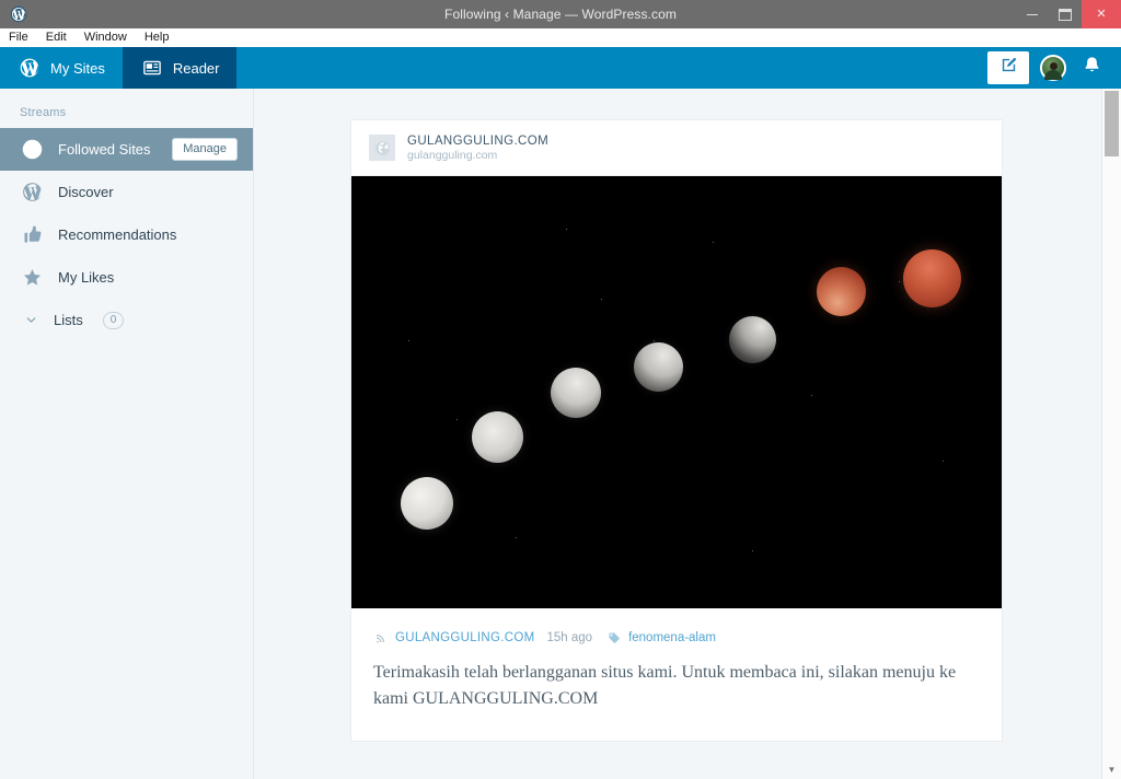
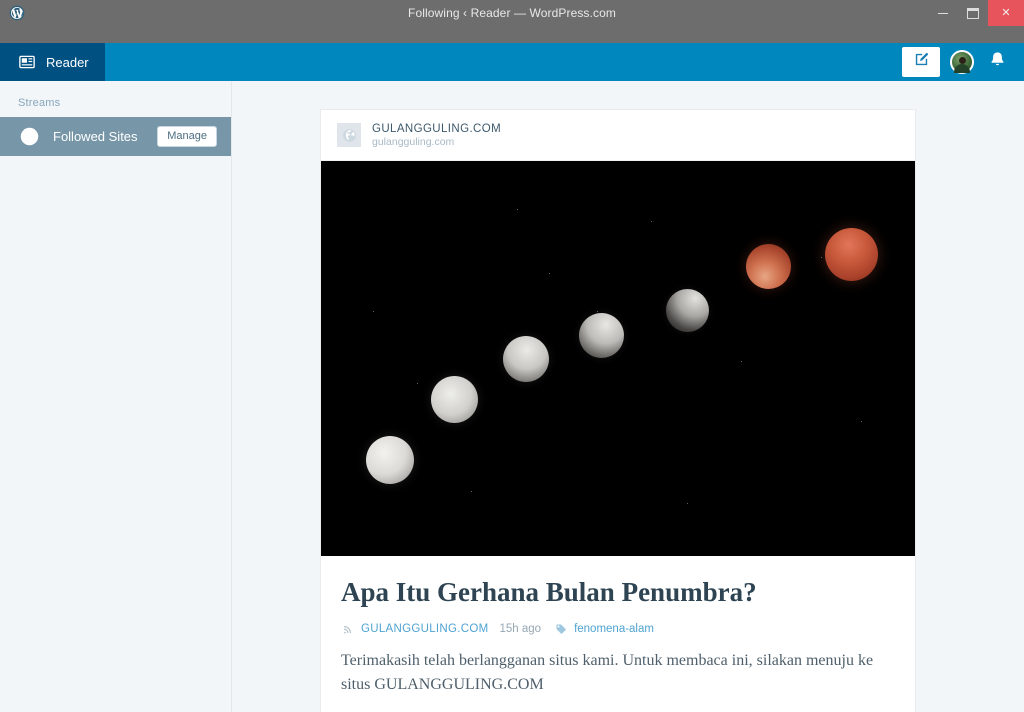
- Following ‹ Manage — WordPress.com
+ Following ‹ Reader — WordPress.com
  ✕
- File
- Edit
- Window
- Help
- My Sites
  Reader
  Streams
  Followed Sites
  Manage
- Discover
- Recommendations
- My Likes
- Lists
- 0
  GULANGGULING.COM
  gulangguling.com
+ Apa Itu Gerhana Bulan Penumbra?
  GULANGGULING.COM
  15h ago
  fenomena-alam
- Terimakasih telah berlangganan situs kami. Untuk membaca ini, silakan menuju ke kami GULANGGULING.COM
+ Terimakasih telah berlangganan situs kami. Untuk membaca ini, silakan menuju ke situs GULANGGULING.COM
- ▼
